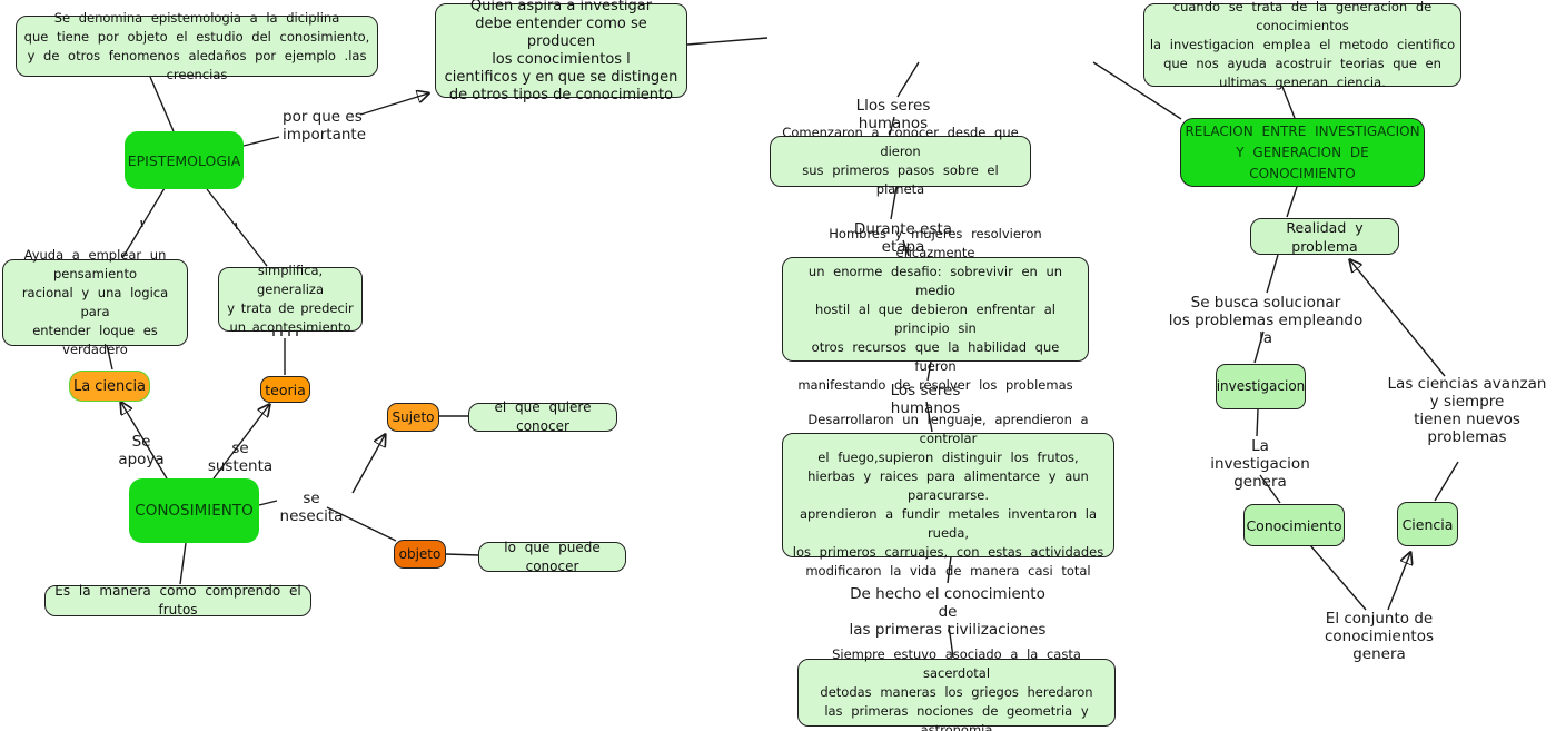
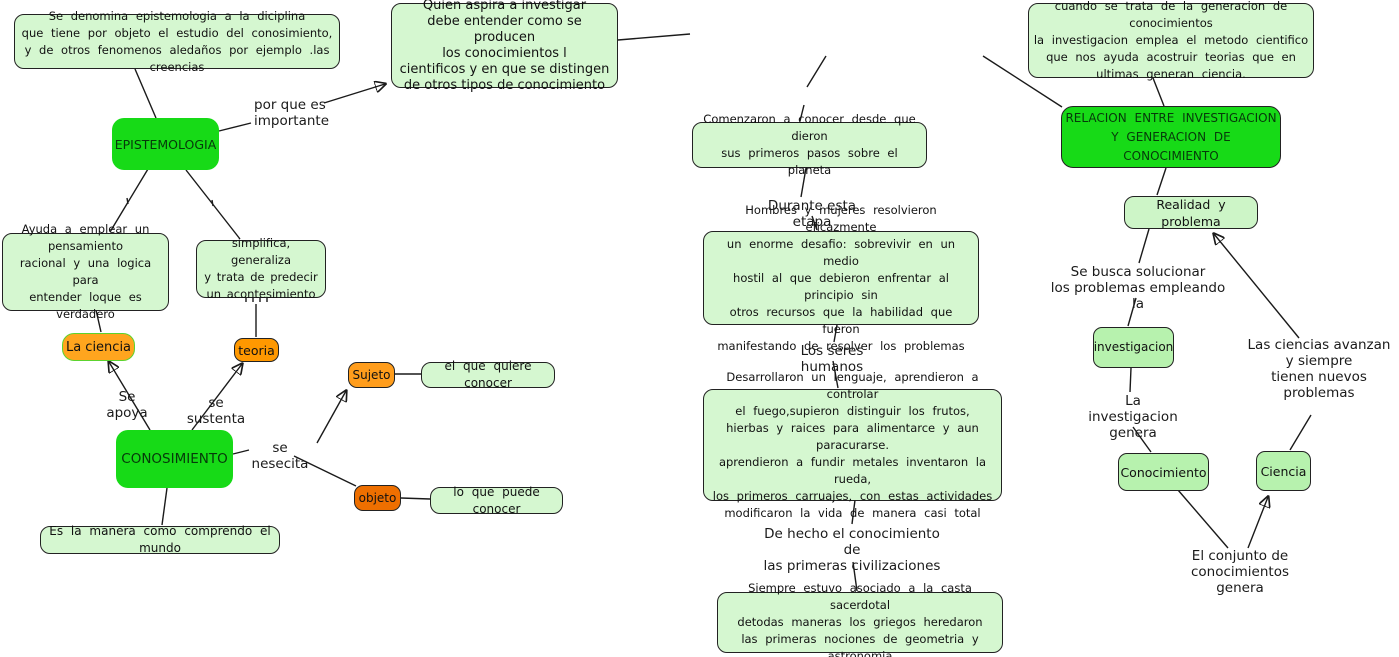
  Se denomina epistemologia a la diciplina
  que tiene por objeto el estudio del conosimiento,
  y de otros fenomenos aledaños por ejemplo .las creencias
  Quien aspira a investigar
  debe entender como se producen
  los conocimientos l
  cientificos y en que se distingen
  de otros tipos de conocimiento
  cuando se trata de la generacion de conocimientos
  la investigacion emplea el metodo cientifico
  que nos ayuda acostruir teorias que en
  ultimas generan ciencia.
  Comenzaron a conocer desde que dieron
  sus primeros pasos sobre el planeta
  un enorme desafio: sobrevivir en un medio
  hostil al que debieron enfrentar al principio sin
  otros recursos que la habilidad que fueron
  Desarrollaron un lenguaje, aprendieron a controlar
  el fuego,supieron distinguir los frutos,
  hierbas y raices para alimentarce y aun paracurarse.
  aprendieron a fundir metales inventaron la rueda,
  los primeros carruajes, con estas actividades
  modificaron la vida de manera casi total
  Siempre estuvo asociado a la casta sacerdotal
  detodas maneras los griegos heredaron
  las primeras nociones de geometria y astronomia
- Es la manera como comprendo el frutos
+ Es la manera como comprendo el mundo
  Ayuda a emplear un
  pensamiento
  racional y una logica para
  entender loque es verdadero
  simplifica, generaliza
  y trata de predecir
  un acontesimiento
  el que quiere conocer
  lo que puede conocer
  Realidad y problema
  EPISTEMOLOGIA
  RELACION ENTRE INVESTIGACION
  Y GENERACION DE CONOCIMIENTO
  CONOSIMIENTO
  investigacion
  Conocimiento
  Ciencia
  La ciencia
  teoria
  Sujeto
  objeto
  por que es
  importante
- Llos seres humanos
  Durante esta etapa
  Los seres humanos
  De hecho el conocimiento de
  las primeras civilizaciones
  Se apoya
  se sustenta
  se nesecita
  Se busca solucionar
  los problemas empleando la
  La investigacion
  genera
  Las ciencias avanzan
  y siempre
  tienen nuevos problemas
  El conjunto de
  conocimientos genera
